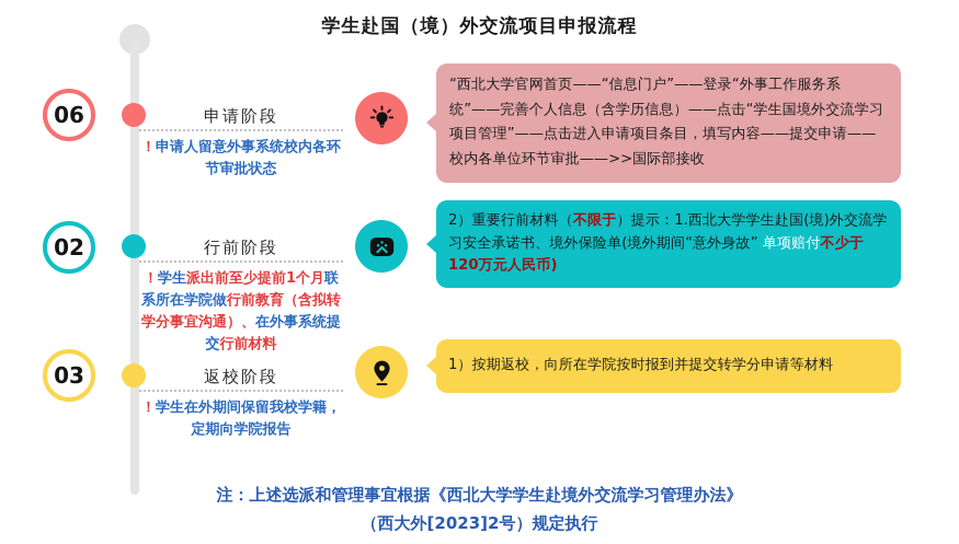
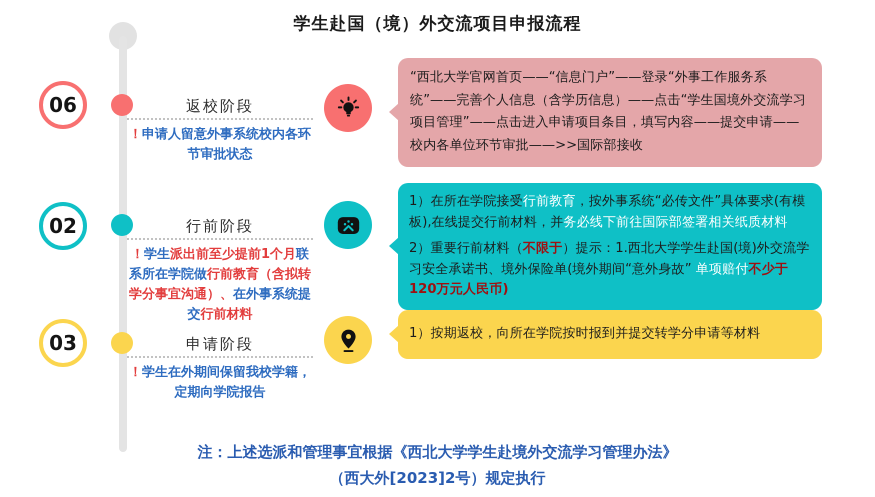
  学生赴国（境）外交流项目申报流程
  06
- 申请阶段
+ 返校阶段
  ！申请人留意外事系统校内各环节审批状态
  “西北大学官网首页——“信息门户”——登录“外事工作服务系统”——完善个人信息（含学历信息）——点击“学生国境外交流学习项目管理”——点击进入申请项目条目，填写内容——提交申请——校内各单位环节审批——>>国际部接收
  02
  行前阶段
  ！学生派出前至少提前1个月联系所在学院做行前教育（含拟转学分事宜沟通）、在外事系统提交行前材料
+ 1）在所在学院接受行前教育，按外事系统“必传文件”具体要求(有模板),在线提交行前材料，并务必线下前往国际部签署相关纸质材料
  2）重要行前材料（不限于）提示：1.西北大学学生赴国(境)外交流学习安全承诺书、境外保险单(境外期间“意外身故” 单项赔付不少于120万元人民币)
  03
- 返校阶段
+ 申请阶段
  ！学生在外期间保留我校学籍，定期向学院报告
  1）按期返校，向所在学院按时报到并提交转学分申请等材料
  注：上述选派和管理事宜根据《西北大学学生赴境外交流学习管理办法》
  （西大外[2023]2号）规定执行
